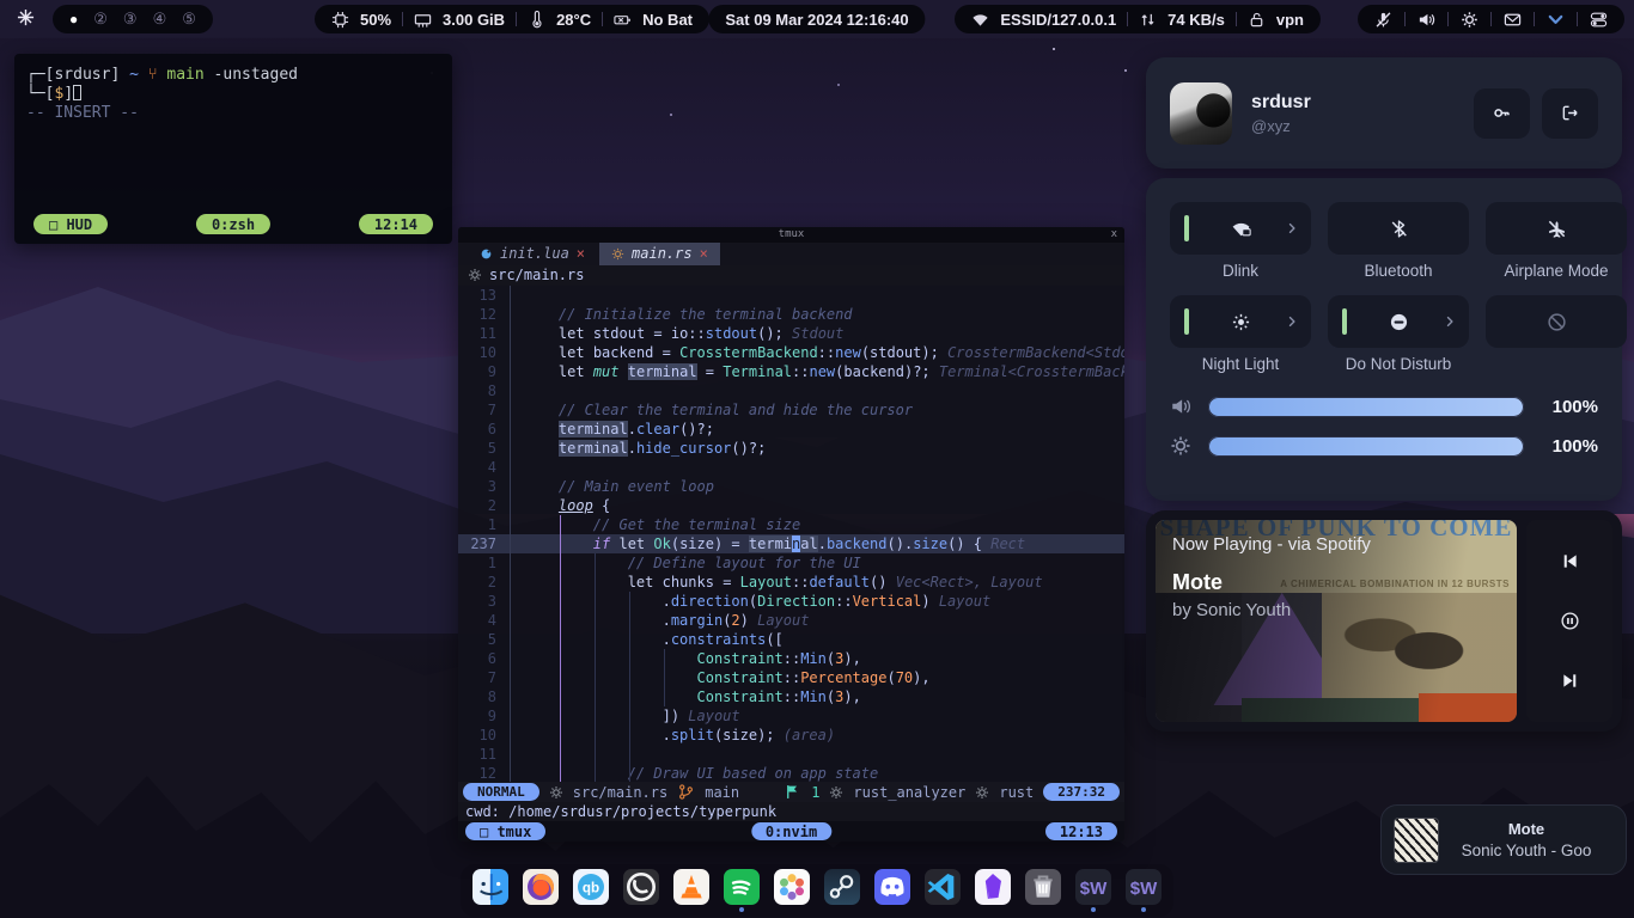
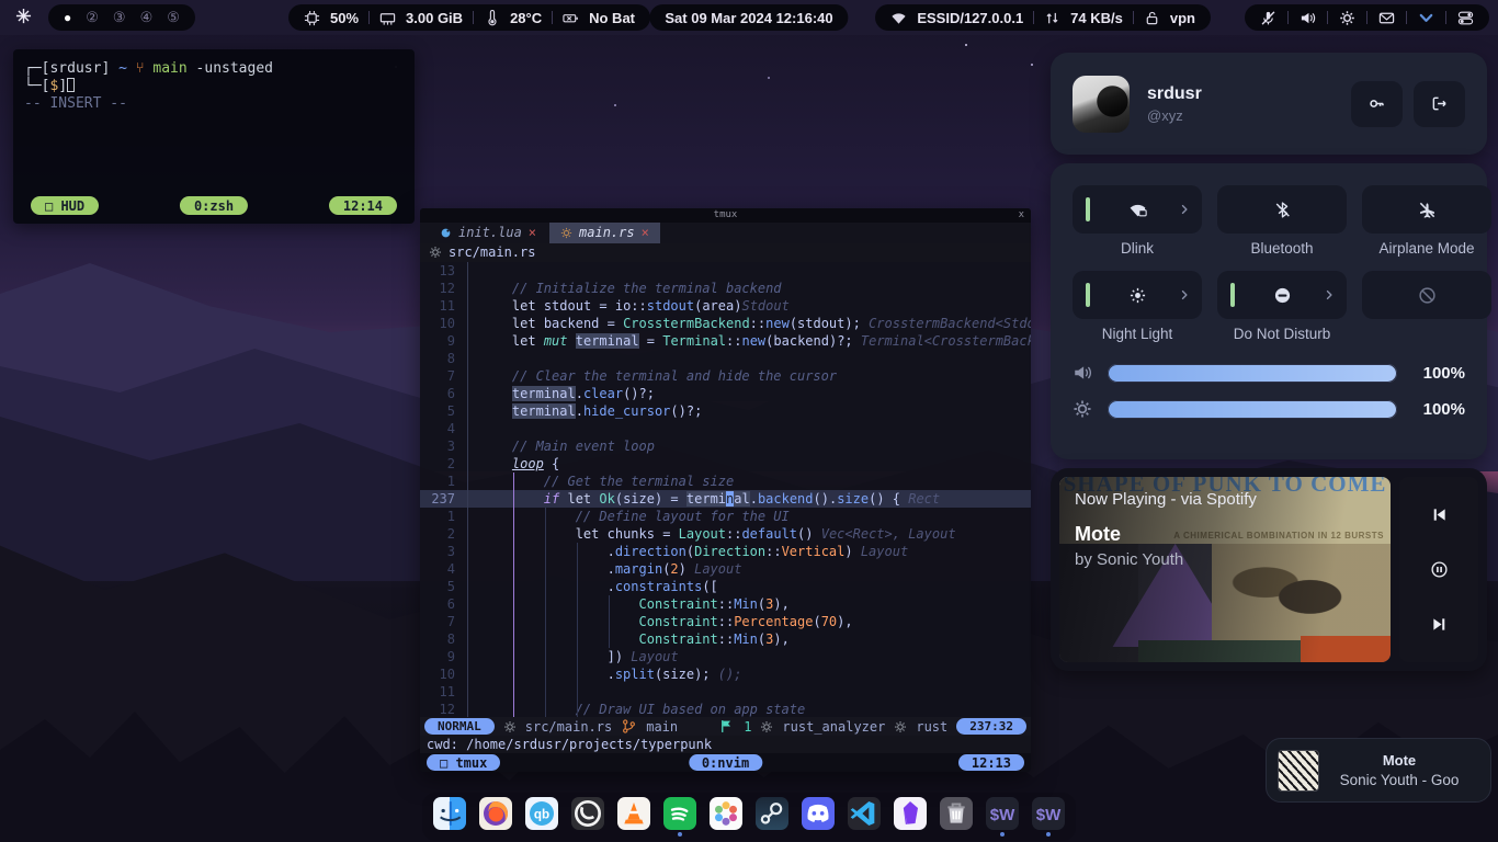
  ●
  ②
  ③
  ④
  ⑤
  50%
  3.00 GiB
  28°C
  No Bat
  Sat 09 Mar 2024 12:16:40
  ESSID/127.0.0.1
  74 KB/s
  vpn
  ┌─[srdusr] ~ ⑂ main -unstaged
  └─[$]
  -- INSERT --
  □ HUD
  0:zsh
  12:14
  tmux
  x
  init.lua
  ×
  main.rs
  ×
  src/main.rs
  13
  12
  // Initialize the terminal backend
  11
- let stdout = io::stdout(); Stdout
+ let stdout = io::stdout(area)Stdout
  10
  let backend = CrosstermBackend::new(stdout); CrosstermBackend<Std
  9
  let mut terminal = Terminal::new(backend)?; Terminal<CrosstermBac
  8
  7
  // Clear the terminal and hide the cursor
  6
  terminal.clear()?;
  5
  terminal.hide_cursor()?;
  4
  3
  // Main event loop
  2
  loop {
  1
  // Get the terminal size
  237
  if let Ok(size) = terminal.backend().size() { Rect
  1
  // Define layout for the UI
  2
  let chunks = Layout::default() Vec<Rect>, Layout
  3
  .direction(Direction::Vertical) Layout
  4
  .margin(2) Layout
  5
  .constraints([
  6
  Constraint::Min(3),
  7
  Constraint::Percentage(70),
  8
  Constraint::Min(3),
  9
  ]) Layout
  10
- .split(size); (area)
+ .split(size); ();
  11
  12
  // Draw UI based on app state
  NORMAL
  src/main.rs
  main
  1
  rust_analyzer
  rust
  237:32
  cwd: /home/srdusr/projects/typerpunk
  □ tmux
  0:nvim
  12:13
  srdusr
  @xyz
  Dlink
  Bluetooth
  Airplane Mode
  Night Light
  Do Not Disturb
  100%
  100%
  Now Playing - via Spotify
  Mote
  by Sonic Youth
  Mote
  Sonic Youth - Goo
  qb
  $W
  $W
